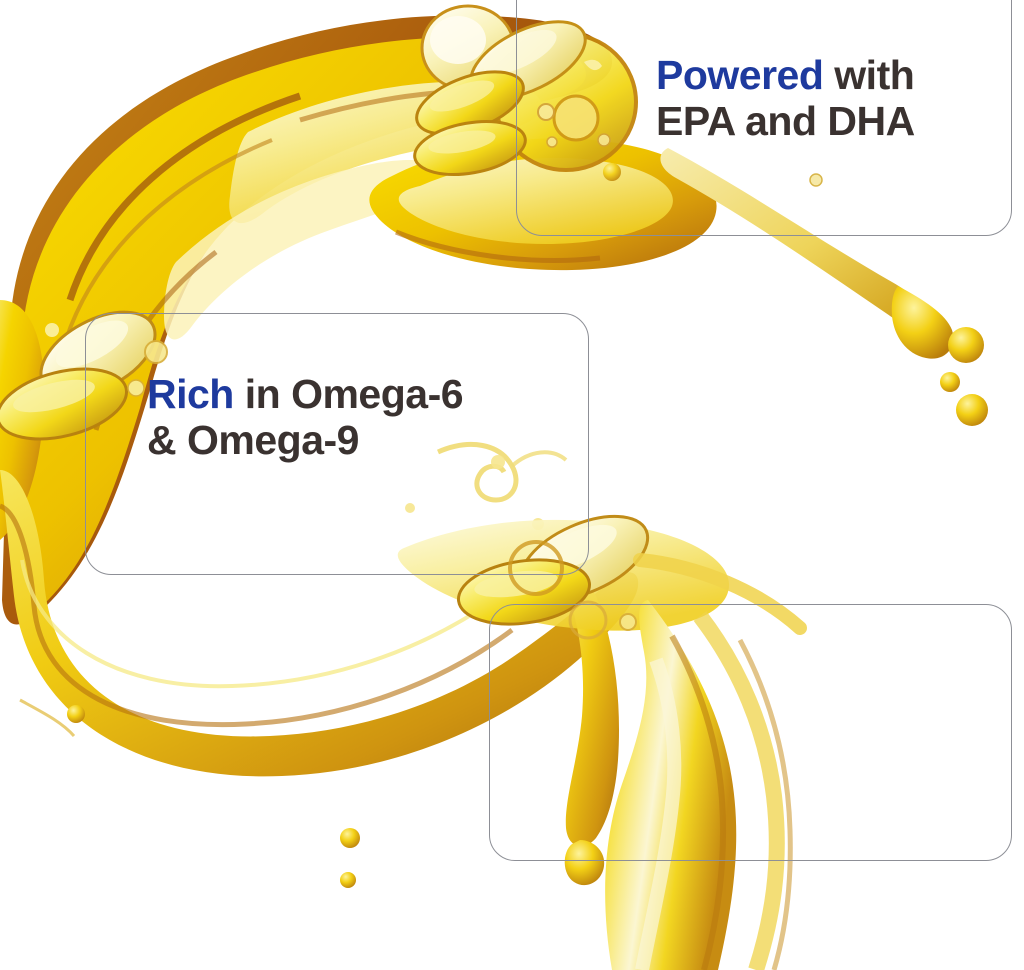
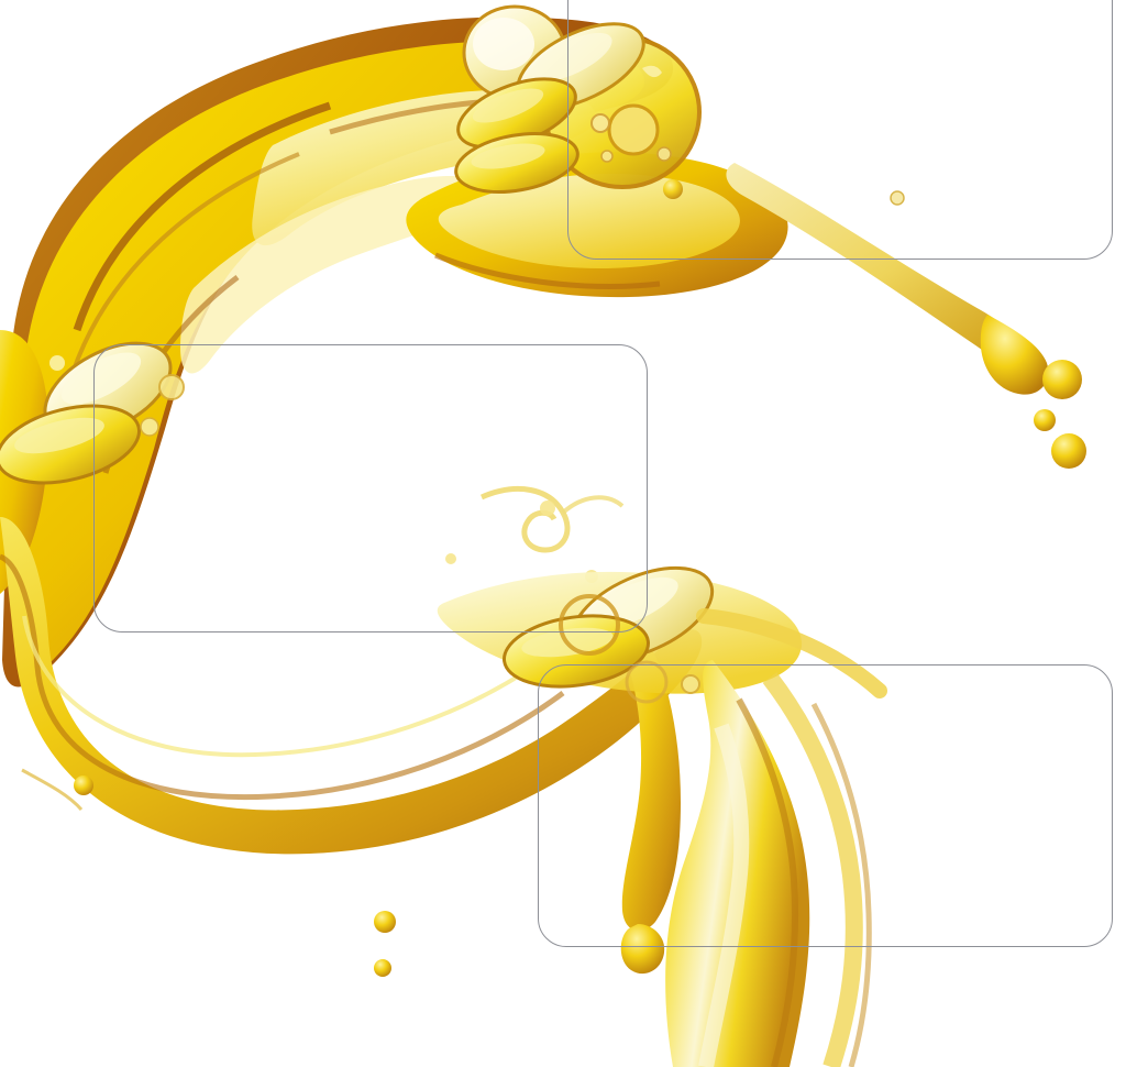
- Powered with
- EPA and DHA
- Rich in Omega-6
- & Omega-9
